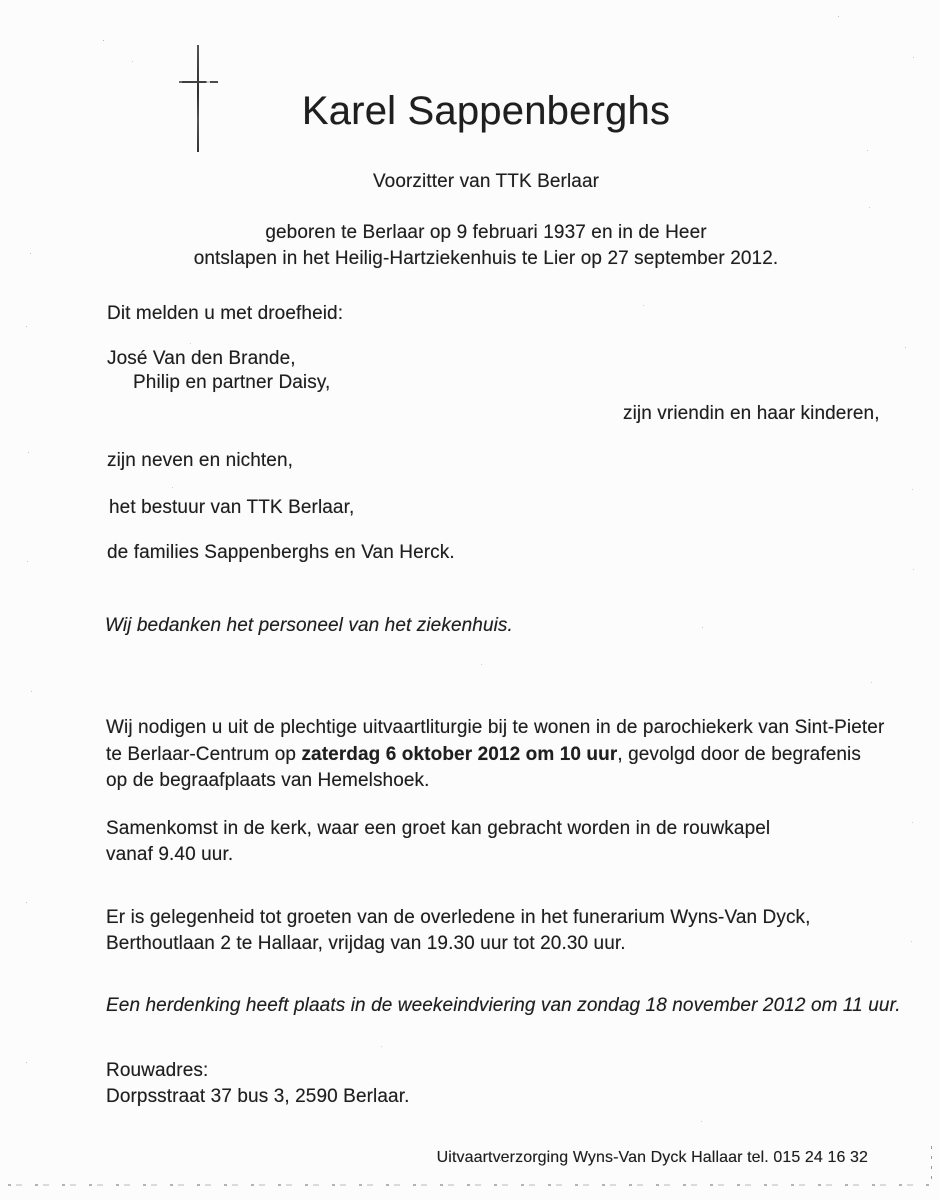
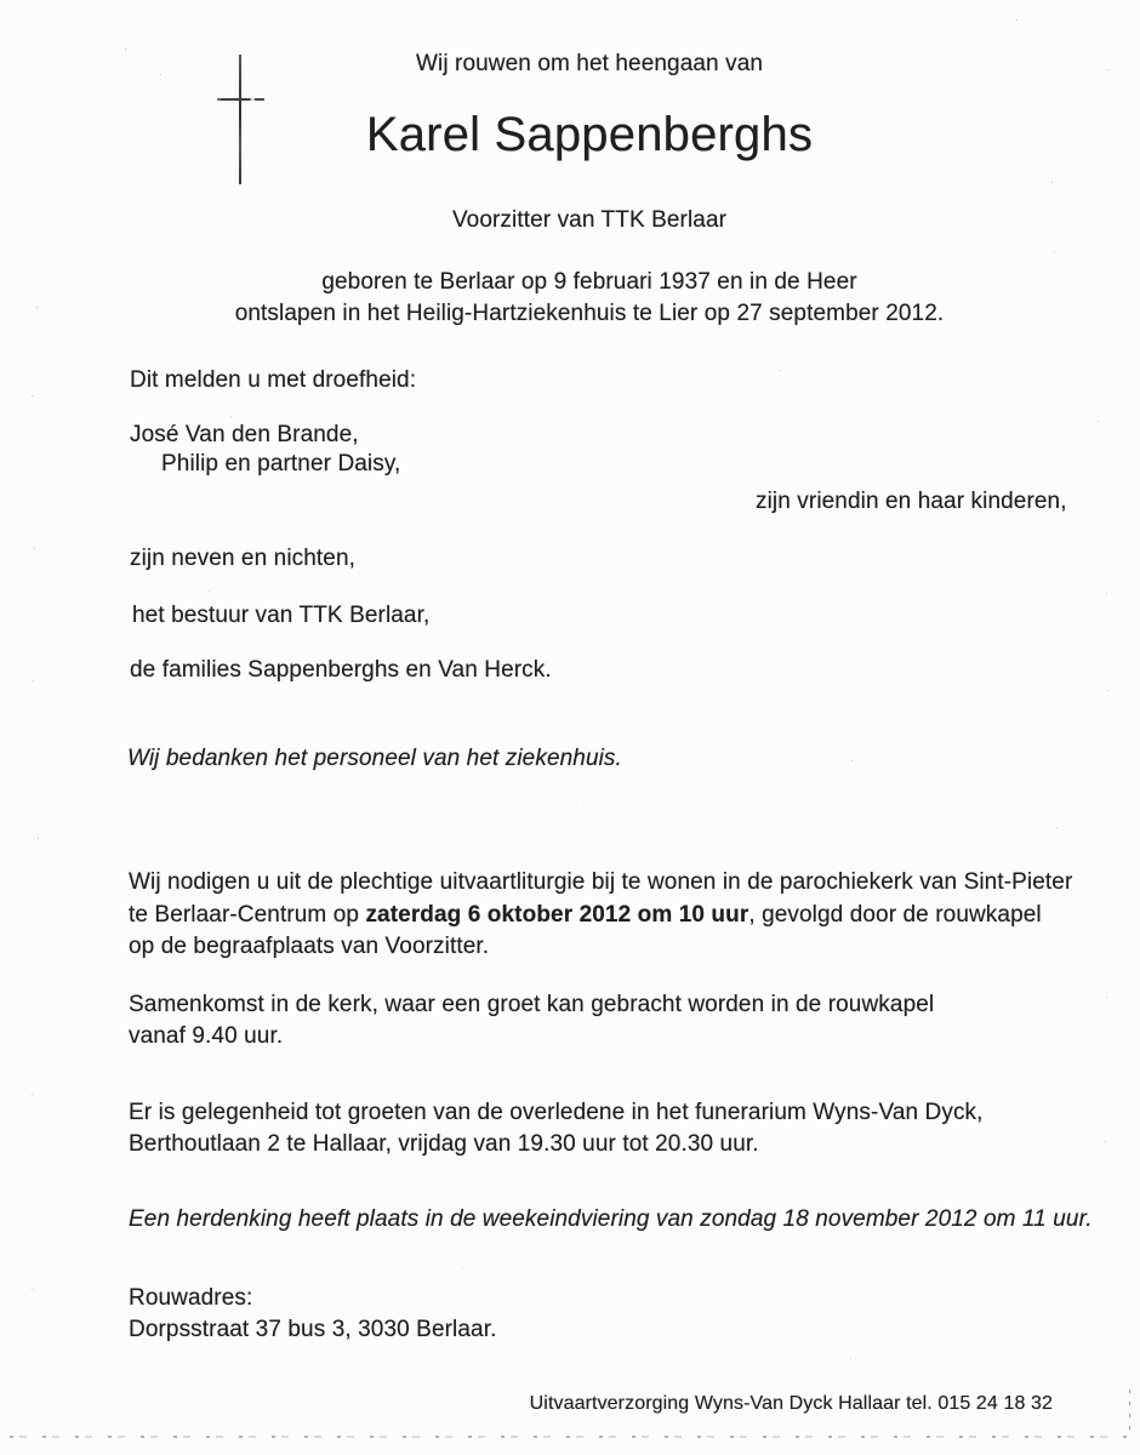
+ Wij rouwen om het heengaan van
  Karel Sappenberghs
  Voorzitter van TTK Berlaar
  geboren te Berlaar op 9 februari 1937 en in de Heer
  ontslapen in het Heilig-Hartziekenhuis te Lier op 27 september 2012.
  Dit melden u met droefheid:
  José Van den Brande,
  Philip en partner Daisy,
  zijn vriendin en haar kinderen,
  zijn neven en nichten,
  het bestuur van TTK Berlaar,
  de families Sappenberghs en Van Herck.
  Wij bedanken het personeel van het ziekenhuis.
  Wij nodigen u uit de plechtige uitvaartliturgie bij te wonen in de parochiekerk van Sint-Pieter
- te Berlaar-Centrum op zaterdag 6 oktober 2012 om 10 uur, gevolgd door de begrafenis
+ te Berlaar-Centrum op zaterdag 6 oktober 2012 om 10 uur, gevolgd door de rouwkapel
- op de begraafplaats van Hemelshoek.
+ op de begraafplaats van Voorzitter.
  Samenkomst in de kerk, waar een groet kan gebracht worden in de rouwkapel
  vanaf 9.40 uur.
  Er is gelegenheid tot groeten van de overledene in het funerarium Wyns-Van Dyck,
  Berthoutlaan 2 te Hallaar, vrijdag van 19.30 uur tot 20.30 uur.
  Een herdenking heeft plaats in de weekeindviering van zondag 18 november 2012 om 11 uur.
  Rouwadres:
- Dorpsstraat 37 bus 3, 2590 Berlaar.
+ Dorpsstraat 37 bus 3, 3030 Berlaar.
- Uitvaartverzorging Wyns-Van Dyck Hallaar tel. 015 24 16 32
+ Uitvaartverzorging Wyns-Van Dyck Hallaar tel. 015 24 18 32
